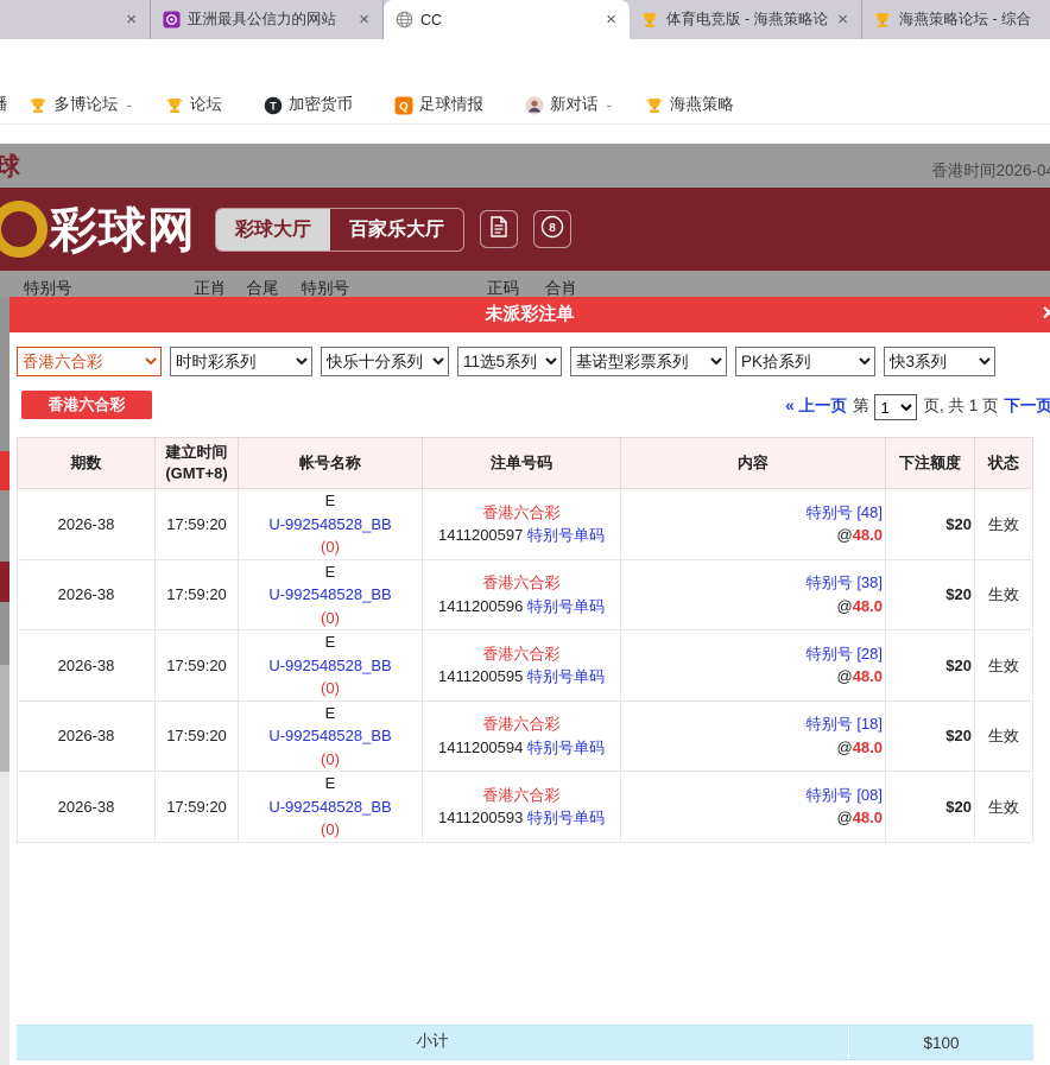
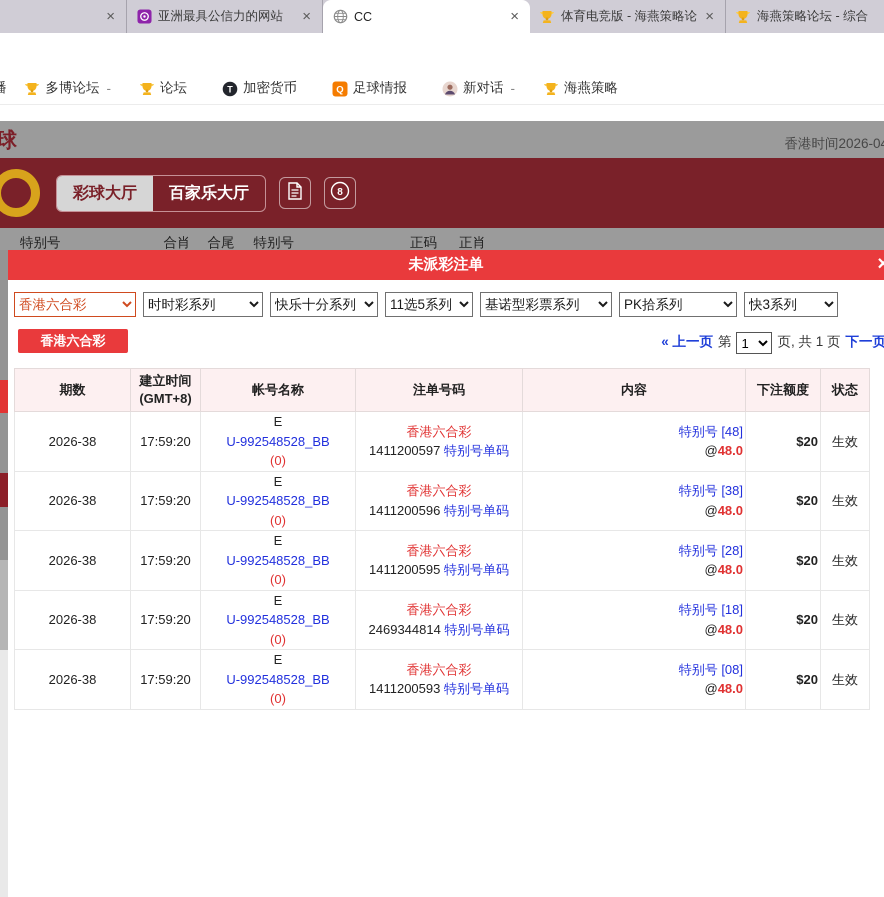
  ×
  亚洲最具公信力的网站
  ×
  CC
  ×
  体育电竞版 - 海燕策略论
  ×
  海燕策略论坛 - 综合
  多博论坛
  -
  论坛
  T
  加密货币
  Q
  足球情报
  新对话
  -
  海燕策略
  球
  香港时间2026-0
- 彩球网
  彩球大厅
  百家乐大厅
  8
  特别号
- 正肖
+ 合肖
  合尾
  特别号
  正码
- 合肖
+ 正肖
  未派彩注单
  ×
  香港六合彩
  时时彩系列
  快乐十分系列
  11选5系列
  基诺型彩票系列
  PK拾系列
  快3系列
  香港六合彩
  « 上一页
  第
  1
  页, 共 1 页
  下一页
  期数	建立时间 (GMT+8)	帐号名称	注单号码	内容	下注额度	状态
  2026-38	17:59:20	E U-992548528_BB (0)	香港六合彩 1411200597 特别号单码	特别号 [48] @48.0	$20	生效
  2026-38	17:59:20	E U-992548528_BB (0)	香港六合彩 1411200596 特别号单码	特别号 [38] @48.0	$20	生效
  2026-38	17:59:20	E U-992548528_BB (0)	香港六合彩 1411200595 特别号单码	特别号 [28] @48.0	$20	生效
- 2026-38	17:59:20	E U-992548528_BB (0)	香港六合彩 1411200594 特别号单码	特别号 [18] @48.0	$20	生效
+ 2026-38	17:59:20	E U-992548528_BB (0)	香港六合彩 2469344814 特别号单码	特别号 [18] @48.0	$20	生效
  2026-38	17:59:20	E U-992548528_BB (0)	香港六合彩 1411200593 特别号单码	特别号 [08] @48.0	$20	生效
- 小计
- $100
